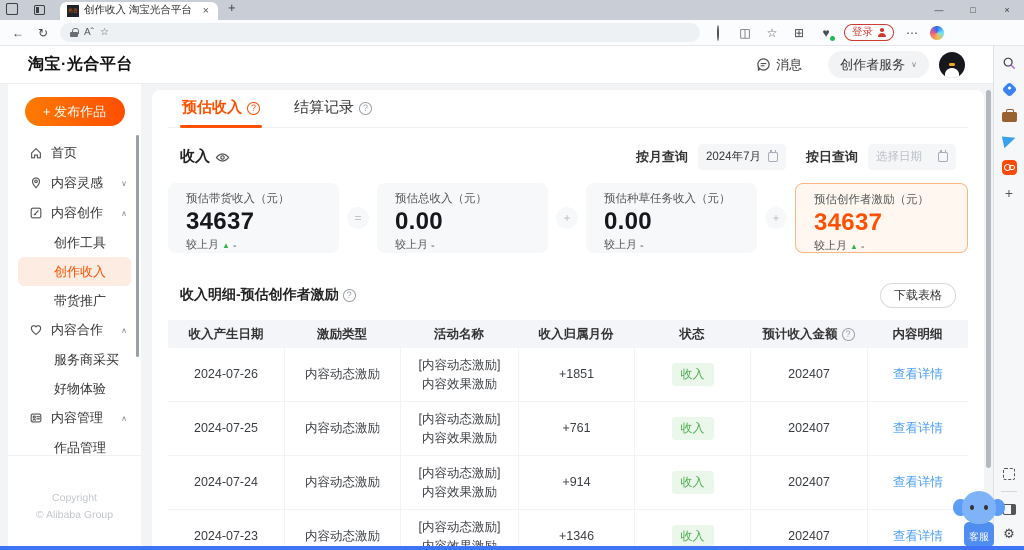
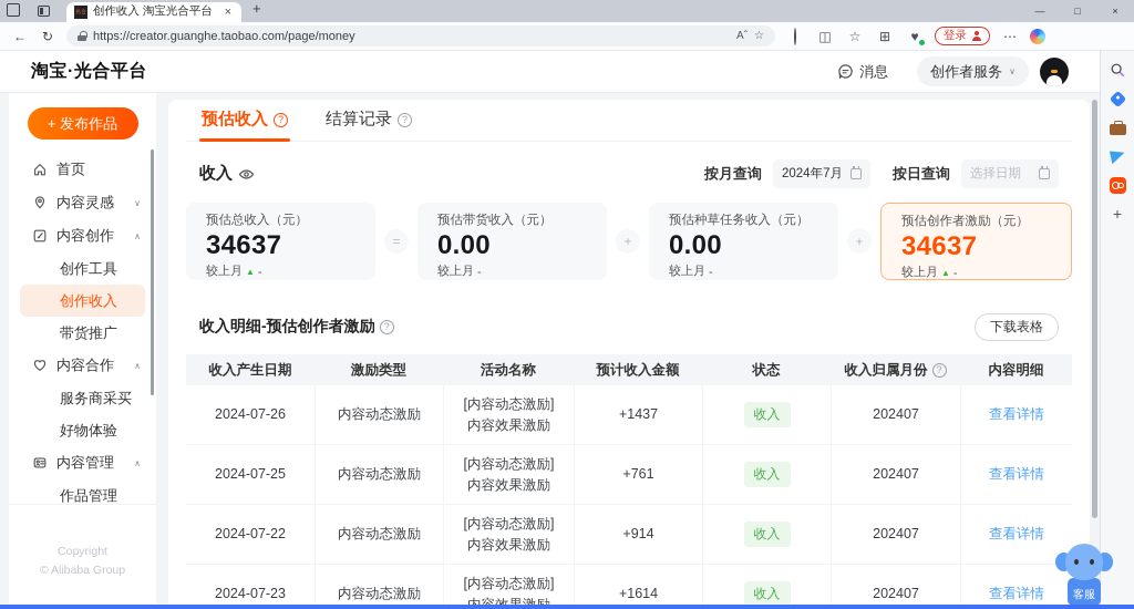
  创作收入 淘宝光合平台
  ×
  +
  —
  □
  ×
  ←
  ↻
+ https://creator.guanghe.taobao.com/page/money
  Aˆ
  ☆
  ◫
  ☆
  ⊞
  ♥
  登录
  ⋯
  淘宝·光合平台
  消息
  创作者服务
  ∨
  + 发布作品
  首页
  内容灵感
  ∨
  内容创作
  ∧
  创作工具
  创作收入
  带货推广
  内容合作
  ∧
  服务商采买
  好物体验
  内容管理
  ∧
  作品管理
  Copyright
  © Alibaba Group
  预估收入
  ?
  结算记录
  ?
  收入
  按月查询
  2024年7月
  按日查询
  选择日期
- 预估带货收入（元）
+ 预估总收入（元）
  34637
  较上月
  ▲
  -
  =
- 预估总收入（元）
+ 预估带货收入（元）
  0.00
  较上月
  -
  +
  预估种草任务收入（元）
  0.00
  较上月
  -
  +
  预估创作者激励（元）
  34637
  较上月
  ▲
  -
  收入明细-预估创作者激励
  ?
  下载表格
  收入产生日期
  激励类型
  活动名称
- 收入归属月份
+ 预计收入金额
  状态
- 预计收入金额
+ 收入归属月份
  ?
  内容明细
  2024-07-26
  内容动态激励
  [内容动态激励] 内容效果激励
- +1851
+ +1437
  收入
  202407
  查看详情
  2024-07-25
  内容动态激励
  [内容动态激励] 内容效果激励
  +761
  收入
  202407
  查看详情
- 2024-07-24
+ 2024-07-22
  内容动态激励
  [内容动态激励] 内容效果激励
  +914
  收入
  202407
  查看详情
  2024-07-23
  内容动态激励
- +1346
+ +1614
  收入
  202407
  查看详情
  +
- ⚙
  客服
